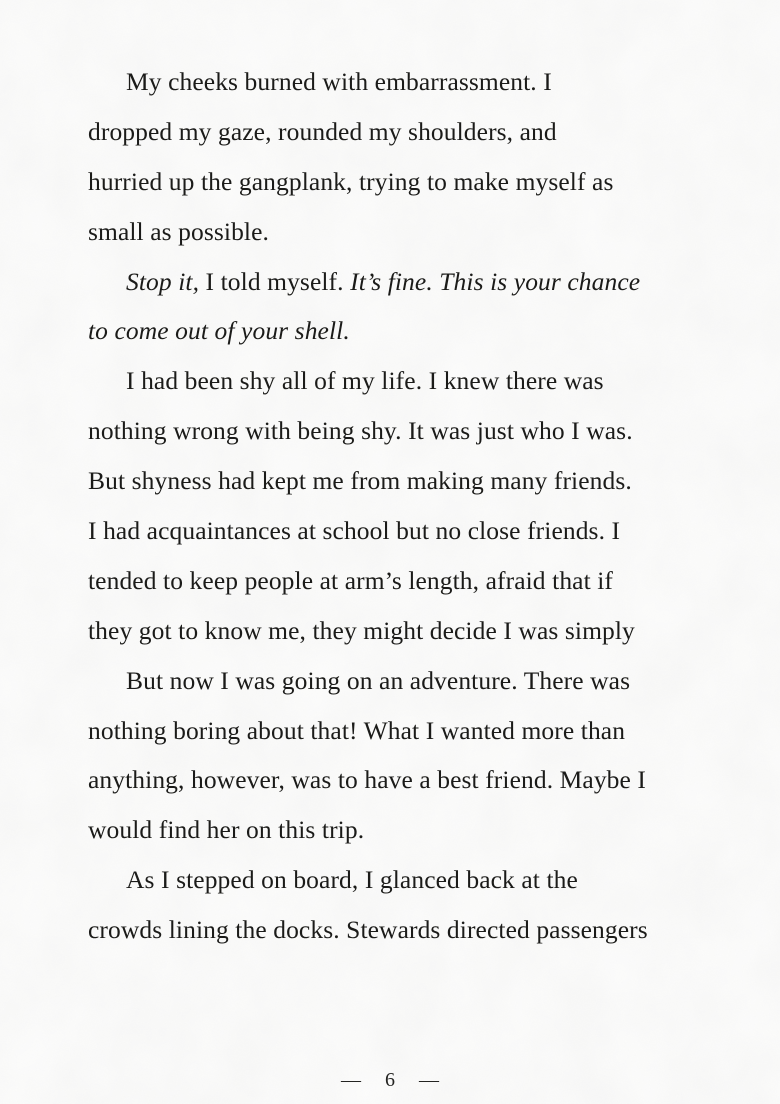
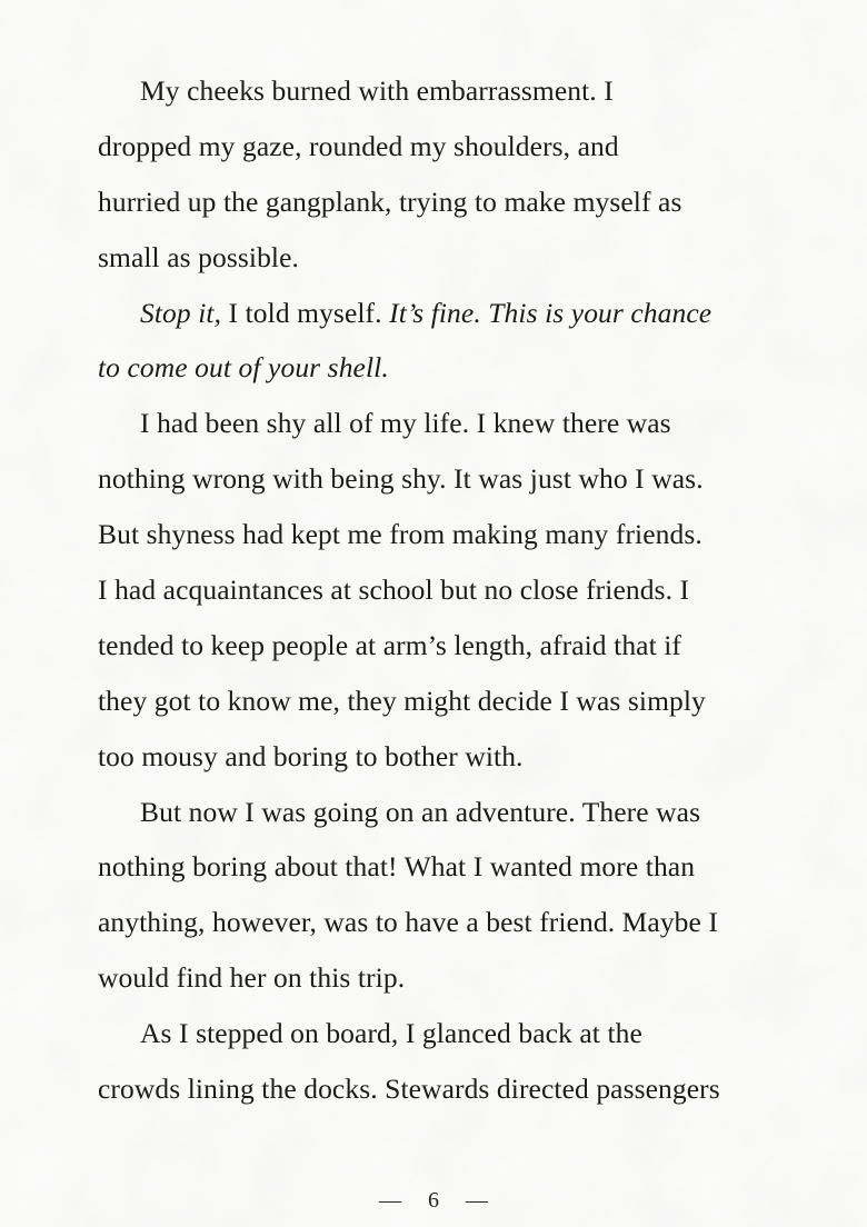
  My cheeks burned with embarrassment. I
  dropped my gaze, rounded my shoulders, and
  hurried up the gangplank, trying to make myself as
  small as possible.
  Stop it, I told myself. It’s fine. This is your chance
  to come out of your shell.
  I had been shy all of my life. I knew there was
  nothing wrong with being shy. It was just who I was.
  But shyness had kept me from making many friends.
  I had acquaintances at school but no close friends. I
  tended to keep people at arm’s length, afraid that if
  they got to know me, they might decide I was simply
+ too mousy and boring to bother with.
  But now I was going on an adventure. There was
  nothing boring about that! What I wanted more than
  anything, however, was to have a best friend. Maybe I
  would find her on this trip.
  As I stepped on board, I glanced back at the
  crowds lining the docks. Stewards directed passengers
  —
  6
  —
